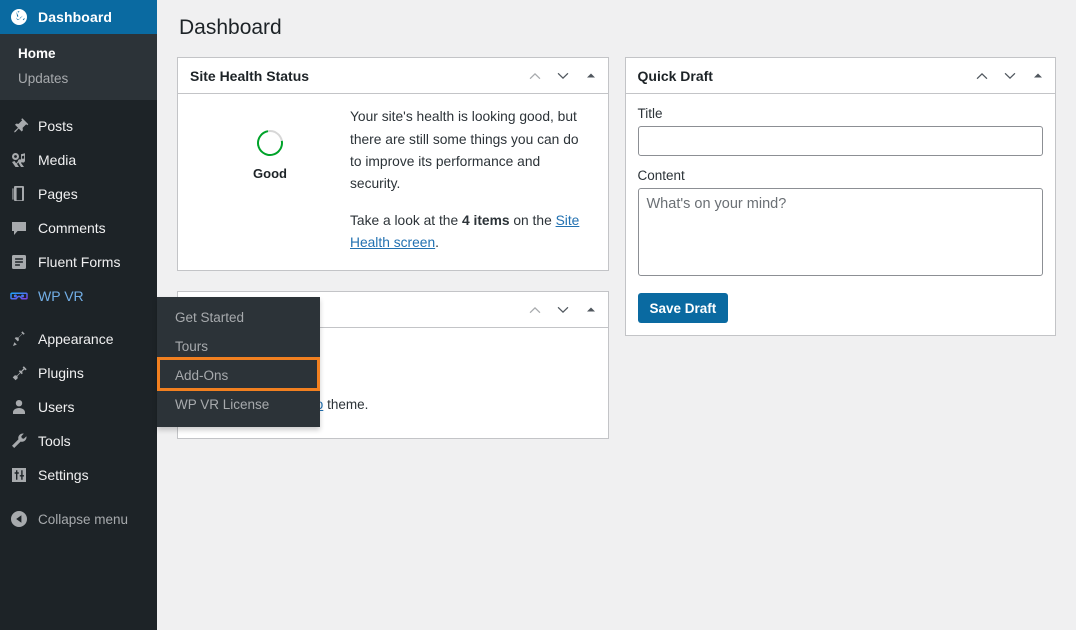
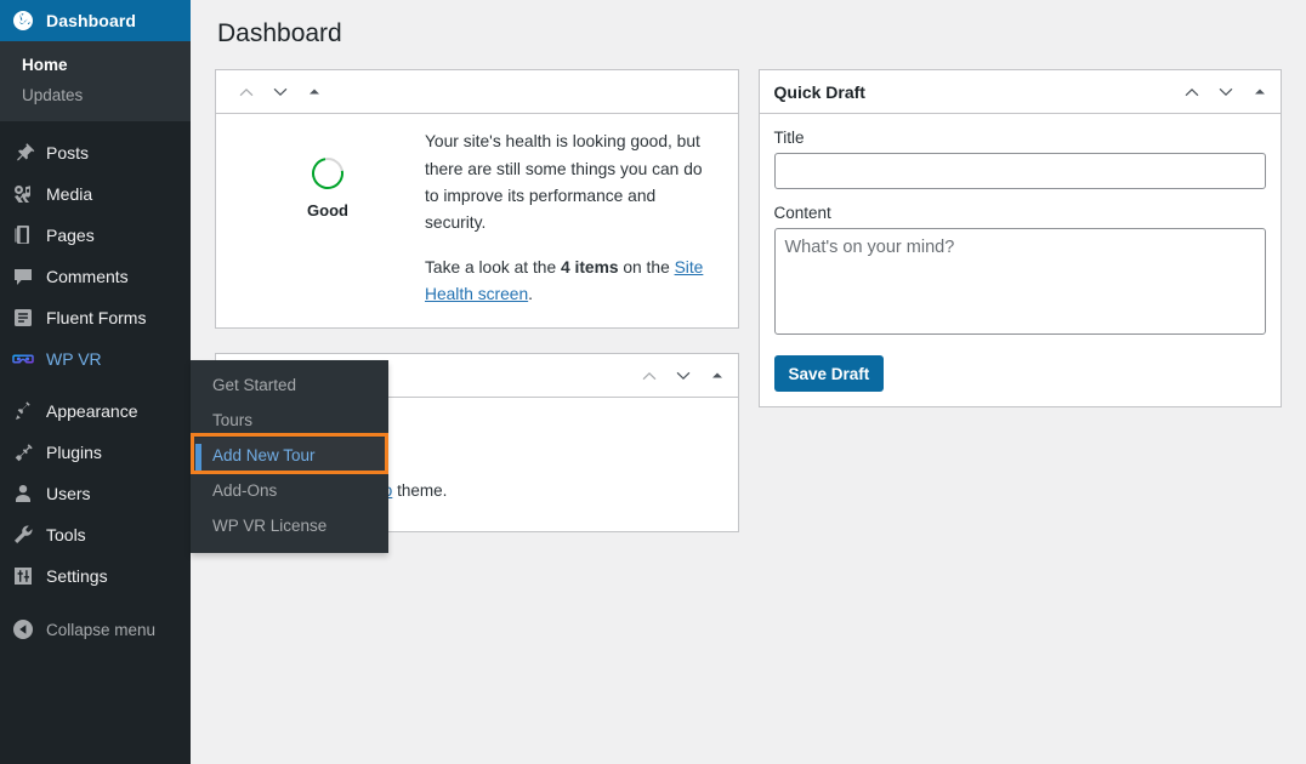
  Dashboard
  Home
  Updates
  Posts
  Media
  Pages
  Comments
  Fluent Forms
  WP VR
  Appearance
  Plugins
  Users
  Tools
  Settings
  Collapse menu
  Get Started
  Tours
+ Add New Tour
  Add-Ons
  WP VR License
  Dashboard
- Site Health Status
  Good
  Your site's health is looking good, but there are still some things you can do to improve its performance and security.
  Take a look at the 4 items on the Site Health screen.
  Quick Draft
  Title
  Content
  What's on your mind? Save Draft
